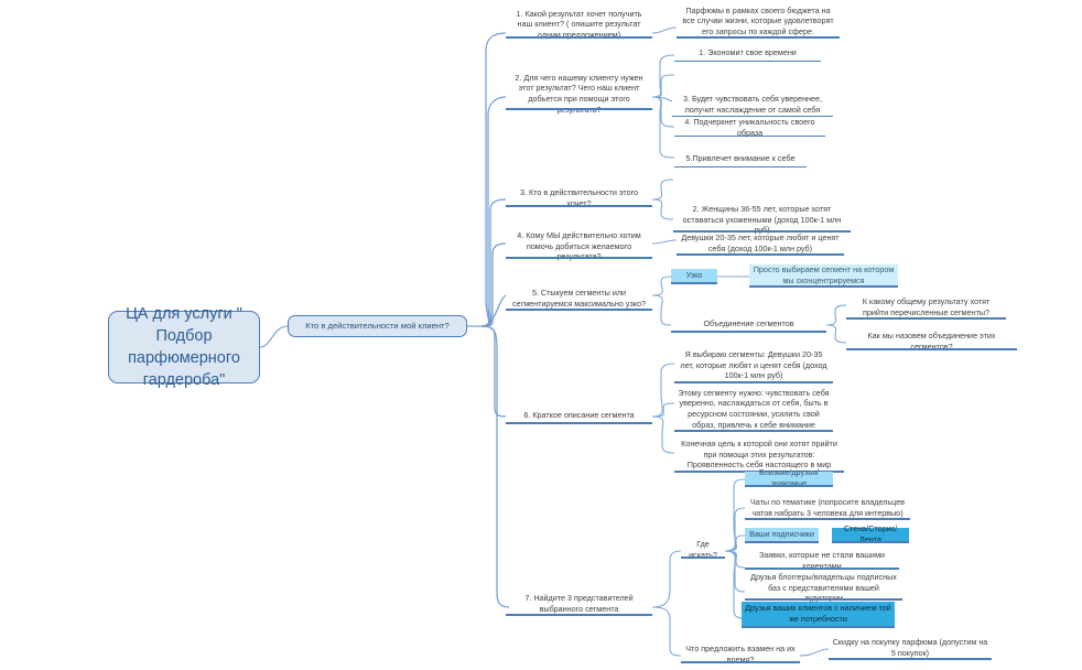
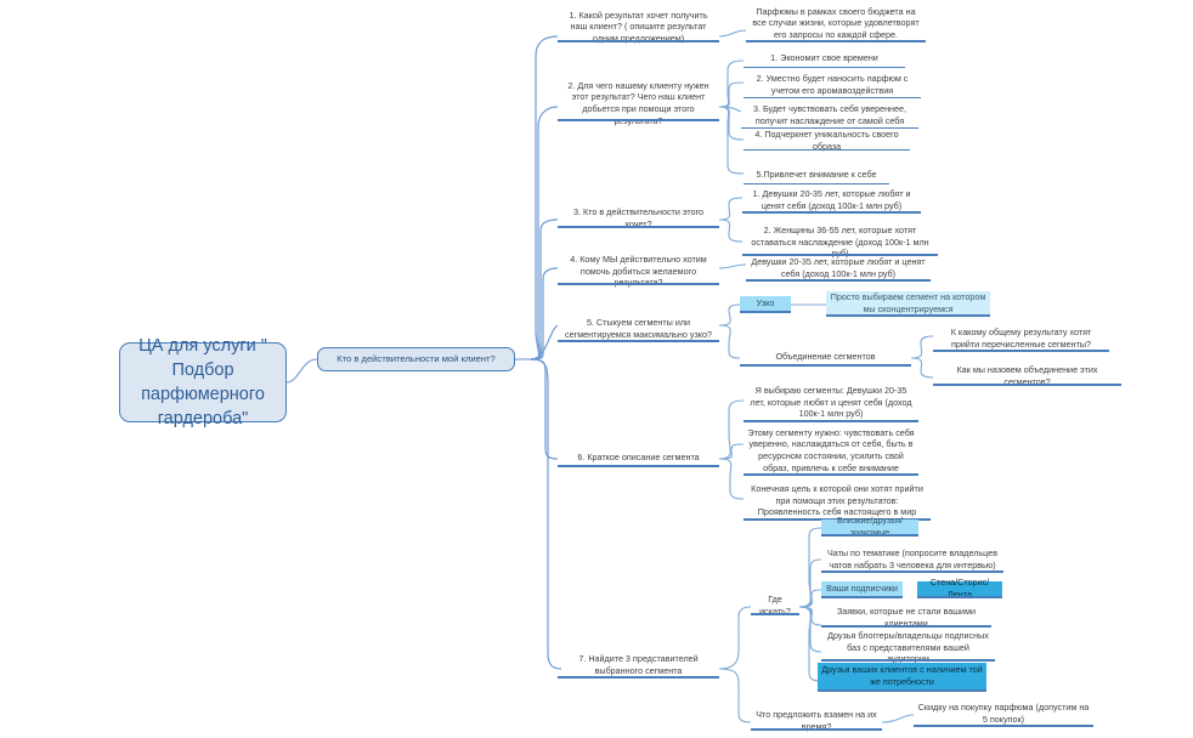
  ЦА для услуги "
  Подбор
  парфюмерного
  гардероба"
  Кто в действительности мой клиент?
  1. Какой результат хочет получить наш клиент? ( опишите результат одним предложением)
  Парфюмы в рамках своего бюджета на все случаи жизни, которые удовлетворят его запросы по каждой сфере.
  2. Для чего нашему клиенту нужен этот результат? Чего наш клиент добьется при помощи этого результата?
  1. Экономит свое времени
+ 2. Уместно будет наносить парфюм с учетом его аромавоздействия
  3. Будет чувствовать себя увереннее, получит наслаждение от самой себя
  4. Подчеркнет уникальность своего образа
  5.Привлечет внимание к себе
  3. Кто в действительности этого хочет?
+ 1. Девушки 20-35 лет, которые любят и ценят себя (доход 100к-1 млн руб)
- 2. Женщины 36-55 лет, которые хотят оставаться ухоженными (доход 100к-1 млн руб)
+ 2. Женщины 36-55 лет, которые хотят оставаться наслаждение (доход 100к-1 млн руб)
  4. Кому МЫ действительно хотим помочь добиться желаемого результата?
  Девушки 20-35 лет, которые любят и ценят себя (доход 100к-1 млн руб)
  5. Стыкуем сегменты или сегментируемся максимально узко?
  Узко
  Просто выбираем сегмент на котором мы сконцентрируемся
  Объединение сегментов
  К какому общему результату хотят прийти перечисленные сегменты?
  Как мы назовем объединение этих сегментов?
  6. Краткое описание сегмента
  Я выбираю сегменты: Девушки 20-35 лет, которые любят и ценят себя (доход 100к-1 млн руб)
  Этому сегменту нужно: чувствовать себя уверенно, наслаждаться от себя, быть в ресурсном состоянии, усилить свой образ, привлечь к себе внимание
  Конечная цель к которой они хотят прийти при помощи этих результатов: Проявленность себя настоящего в мир
  7. Найдите 3 представителей выбранного сегмента
  Где искать?
  Близкие/друзья/знакомые
  Чаты по тематике (попросите владельцев чатов набрать 3 человека для интервью)
  Ваши подписчики
  Стена/Сторис/Лента
  Заявки, которые не стали вашими клиентами
  Друзья блоггеры/владельцы подписных баз с представителями вашей аудитории
  Друзья ваших клиентов с наличием той же потребности
  Что предложить взамен на их время?
  Скидку на покупку парфюма (допустим на 5 покупок)
